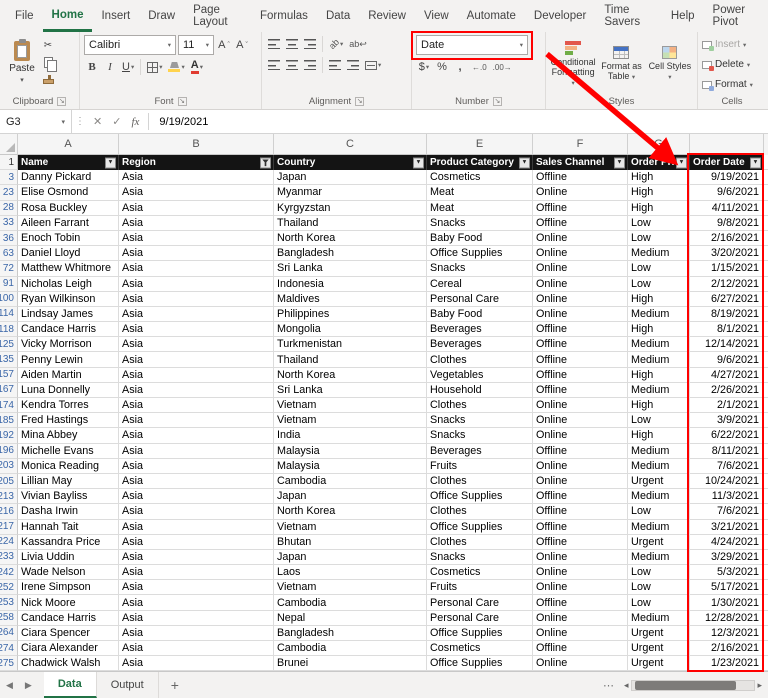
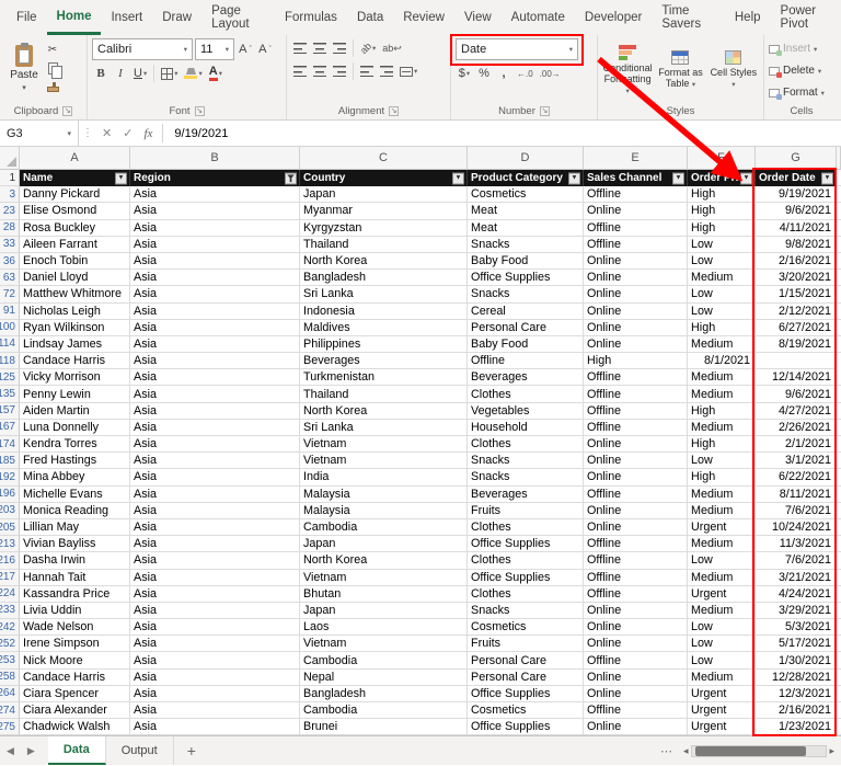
  File
  Home
  Insert
  Draw
  Page Layout
  Formulas
  Data
  Review
  View
  Automate
  Developer
  Time Savers
  Help
  Power Pivot
  Paste
  ✂
  Clipboard
  Calibri
  11
  A
  A
  B
  I
  U
  A
  Font
  ab↩
  Alignment
  Date
  $
  %
  ,
  ←.0
  .00→
  Number
  nditional Foatting
  Format as Table
  Cell Styles
  Styles
  Insert
  Delete
  Format
  Cells
  G3
  ⋮
  ✕
  ✓
  fx
  9/19/2021
  A
  B
  C
+ D
  E
  F
  G
  1
  Name
  Region
  Country
  Product Category
  Sales Channel
  Order Date
  3
  Danny Pickard
  Asia
  Japan
  Cosmetics
  Offline
  High
  9/19/2021
  23
  Elise Osmond
  Asia
  Myanmar
  Meat
  Online
  High
  9/6/2021
  28
  Rosa Buckley
  Asia
  Kyrgyzstan
  Meat
  Offline
  High
  4/11/2021
  33
  Aileen Farrant
  Asia
  Thailand
  Snacks
  Offline
  Low
  9/8/2021
  36
  Enoch Tobin
  Asia
  North Korea
  Baby Food
  Online
  Low
  2/16/2021
  63
  Daniel Lloyd
  Asia
  Bangladesh
  Office Supplies
  Online
  Medium
  3/20/2021
  72
  Matthew Whitmore
  Asia
  Sri Lanka
  Snacks
  Online
  Low
  1/15/2021
  91
  Nicholas Leigh
  Asia
  Indonesia
  Cereal
  Online
  Low
  2/12/2021
  100
  Ryan Wilkinson
  Asia
  Maldives
  Personal Care
  Online
  High
  6/27/2021
  114
  Lindsay James
  Asia
  Philippines
  Baby Food
  Online
  Medium
  8/19/2021
  118
  Candace Harris
  Asia
- Mongolia
  Beverages
  Offline
  High
  8/1/2021
  125
  Vicky Morrison
  Asia
  Turkmenistan
  Beverages
  Offline
  Medium
  12/14/2021
  135
  Penny Lewin
  Asia
  Thailand
  Clothes
  Offline
  Medium
  9/6/2021
  157
  Aiden Martin
  Asia
  North Korea
  Vegetables
  Offline
  High
  4/27/2021
  167
  Luna Donnelly
  Asia
  Sri Lanka
  Household
  Offline
  Medium
  2/26/2021
  174
  Kendra Torres
  Asia
  Vietnam
  Clothes
  Online
  High
  2/1/2021
  185
  Fred Hastings
  Asia
  Vietnam
  Snacks
  Online
  Low
- 3/9/2021
+ 3/1/2021
  192
  Mina Abbey
  Asia
  India
  Snacks
  Online
  High
  6/22/2021
  196
  Michelle Evans
  Asia
  Malaysia
  Beverages
  Offline
  Medium
  8/11/2021
  203
  Monica Reading
  Asia
  Malaysia
  Fruits
  Online
  Medium
  7/6/2021
  205
  Lillian May
  Asia
  Cambodia
  Clothes
  Online
  Urgent
  10/24/2021
  213
  Vivian Bayliss
  Asia
  Japan
  Office Supplies
  Offline
  Medium
  11/3/2021
  216
  Dasha Irwin
  Asia
  North Korea
  Clothes
  Offline
  Low
  7/6/2021
  217
  Hannah Tait
  Asia
  Vietnam
  Office Supplies
  Offline
  Medium
  3/21/2021
  224
  Kassandra Price
  Asia
  Bhutan
  Clothes
  Offline
  Urgent
  4/24/2021
  233
  Livia Uddin
  Asia
  Japan
  Snacks
  Online
  Medium
  3/29/2021
  242
  Wade Nelson
  Asia
  Laos
  Cosmetics
  Online
  Low
  5/3/2021
  252
  Irene Simpson
  Asia
  Vietnam
  Fruits
  Online
  Low
  5/17/2021
  253
  Nick Moore
  Asia
  Cambodia
  Personal Care
  Offline
  Low
  1/30/2021
  258
  Candace Harris
  Asia
  Nepal
  Personal Care
  Online
  Medium
  12/28/2021
  264
  Ciara Spencer
  Asia
  Bangladesh
  Office Supplies
  Online
  Urgent
  12/3/2021
  274
  Ciara Alexander
  Asia
  Cambodia
  Cosmetics
  Offline
  Urgent
  2/16/2021
  275
  Chadwick Walsh
  Asia
  Brunei
  Office Supplies
  Online
  Urgent
  1/23/2021
  ◀
  ▶
  Data
  Output
  +
  ⋯
  ◂
  ▸
